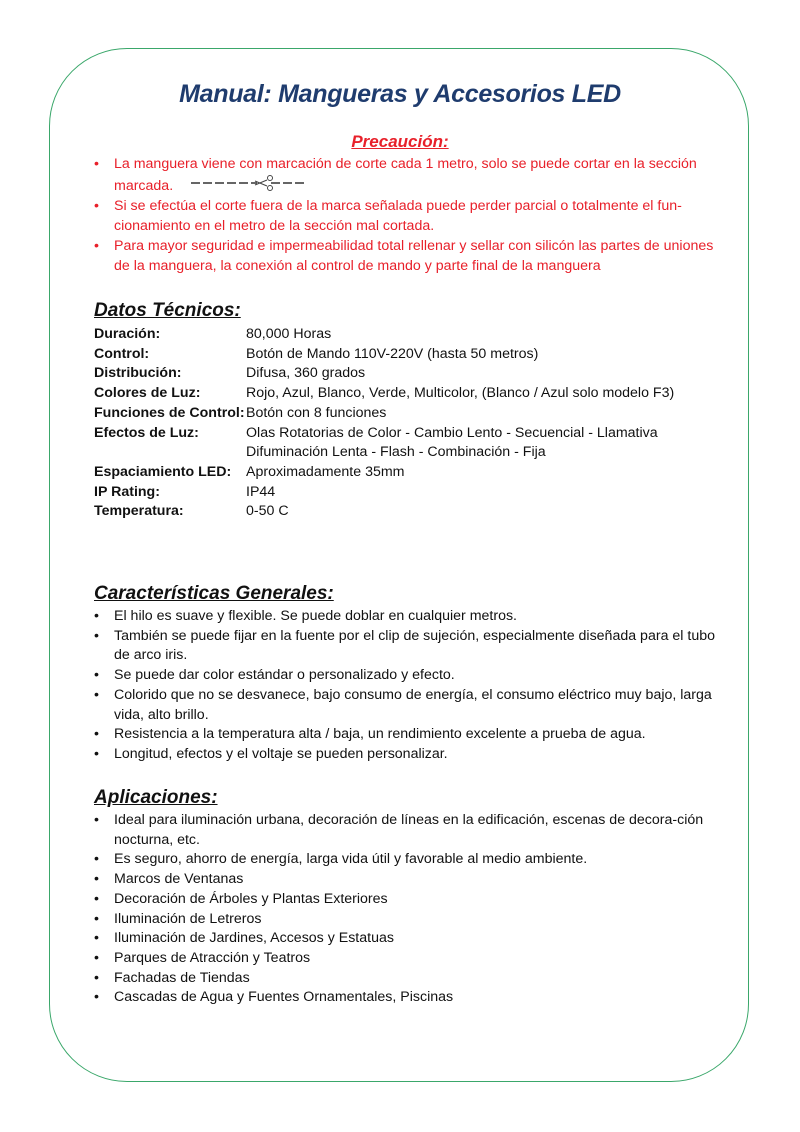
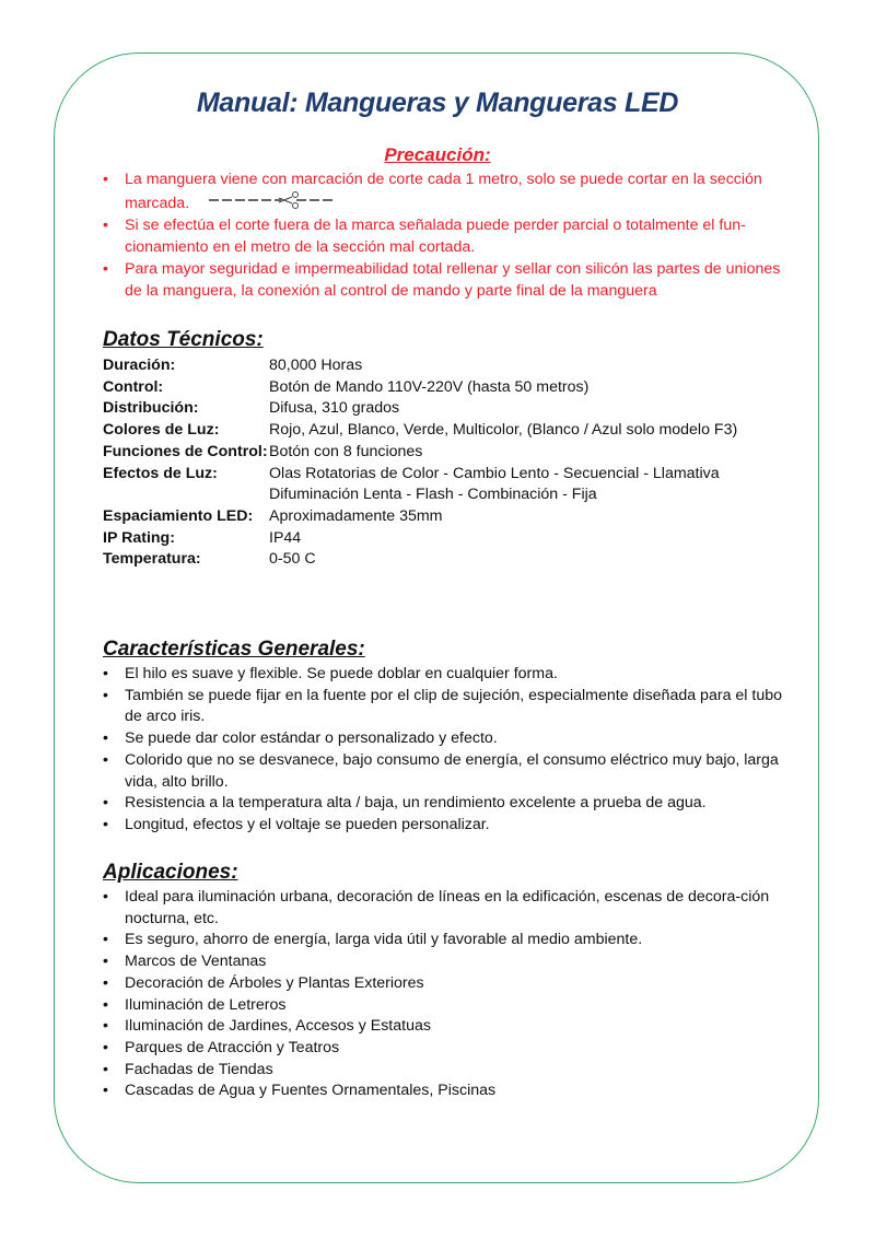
- Manual: Mangueras y Accesorios LED
+ Manual: Mangueras y Mangueras LED
  Precaución:
  •
  La manguera viene con marcación de corte cada 1 metro, solo se puede cortar en la sección marcada.
  •
  Si se efectúa el corte fuera de la marca señalada puede perder parcial o totalmente el fun-cionamiento en el metro de la sección mal cortada.
  •
  Para mayor seguridad e impermeabilidad total rellenar y sellar con silicón las partes de uniones de la manguera, la conexión al control de mando y parte final de la manguera
  Datos Técnicos:
  Duración:
  80,000 Horas
  Control:
  Botón de Mando 110V-220V (hasta 50 metros)
  Distribución:
- Difusa, 360 grados
+ Difusa, 310 grados
  Colores de Luz:
  Rojo, Azul, Blanco, Verde, Multicolor, (Blanco / Azul solo modelo F3)
  Funciones de Control:
  Botón con 8 funciones
  Efectos de Luz:
  Olas Rotatorias de Color - Cambio Lento - Secuencial - Llamativa
  Difuminación Lenta - Flash - Combinación - Fija
  Espaciamiento LED:
  Aproximadamente 35mm
  IP Rating:
  IP44
  Temperatura:
  0-50 C
  Características Generales:
  •
- El hilo es suave y flexible. Se puede doblar en cualquier metros.
+ El hilo es suave y flexible. Se puede doblar en cualquier forma.
  •
  También se puede fijar en la fuente por el clip de sujeción, especialmente diseñada para el tubo de arco iris.
  •
  Se puede dar color estándar o personalizado y efecto.
  •
  Colorido que no se desvanece, bajo consumo de energía, el consumo eléctrico muy bajo, larga vida, alto brillo.
  •
  Resistencia a la temperatura alta / baja, un rendimiento excelente a prueba de agua.
  •
  Longitud, efectos y el voltaje se pueden personalizar.
  Aplicaciones:
  •
  Ideal para iluminación urbana, decoración de líneas en la edificación, escenas de decora-ción nocturna, etc.
  •
  Es seguro, ahorro de energía, larga vida útil y favorable al medio ambiente.
  •
  Marcos de Ventanas
  •
  Decoración de Árboles y Plantas Exteriores
  •
  Iluminación de Letreros
  •
  Iluminación de Jardines, Accesos y Estatuas
  •
  Parques de Atracción y Teatros
  •
  Fachadas de Tiendas
  •
  Cascadas de Agua y Fuentes Ornamentales, Piscinas
